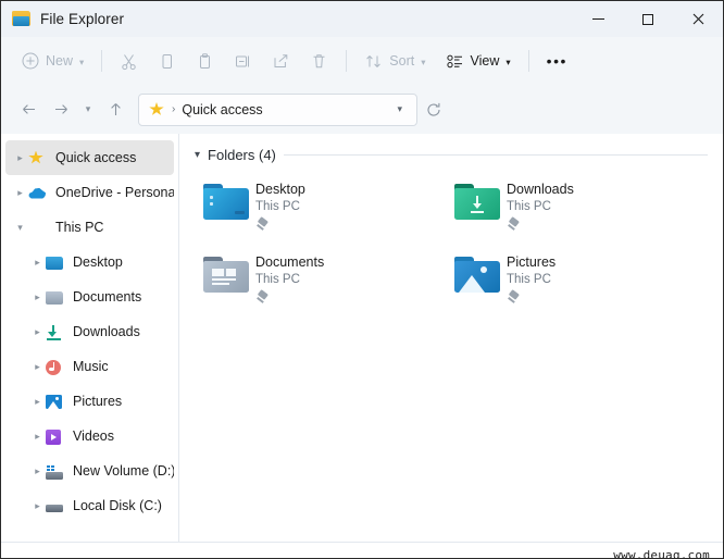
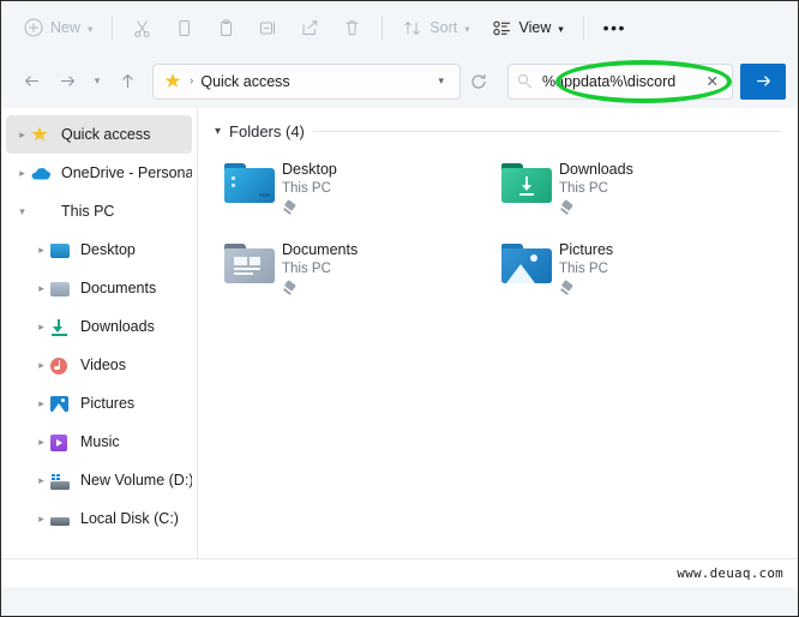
- File Explorer
  New
  ▾
  Sort
  ▾
  View
  ▾
  •••
  ▾
  ›
  Quick access
  ▾
+ %appdata%\discord
+ ✕
  ▸
  Quick access
  ▸
  OneDrive - Persona
  ▾
  This PC
  ▸
  Desktop
  ▸
  Documents
  ▸
  Downloads
  ▸
- Music
+ Videos
  ▸
  Pictures
  ▸
- Videos
+ Music
  ▸
  New Volume (D:)
  ▸
  Local Disk (C:)
  ▾
  Folders (4)
  Desktop
  This PC
  Downloads
  This PC
  Documents
  This PC
  Pictures
  This PC
  www.deuaq.com
